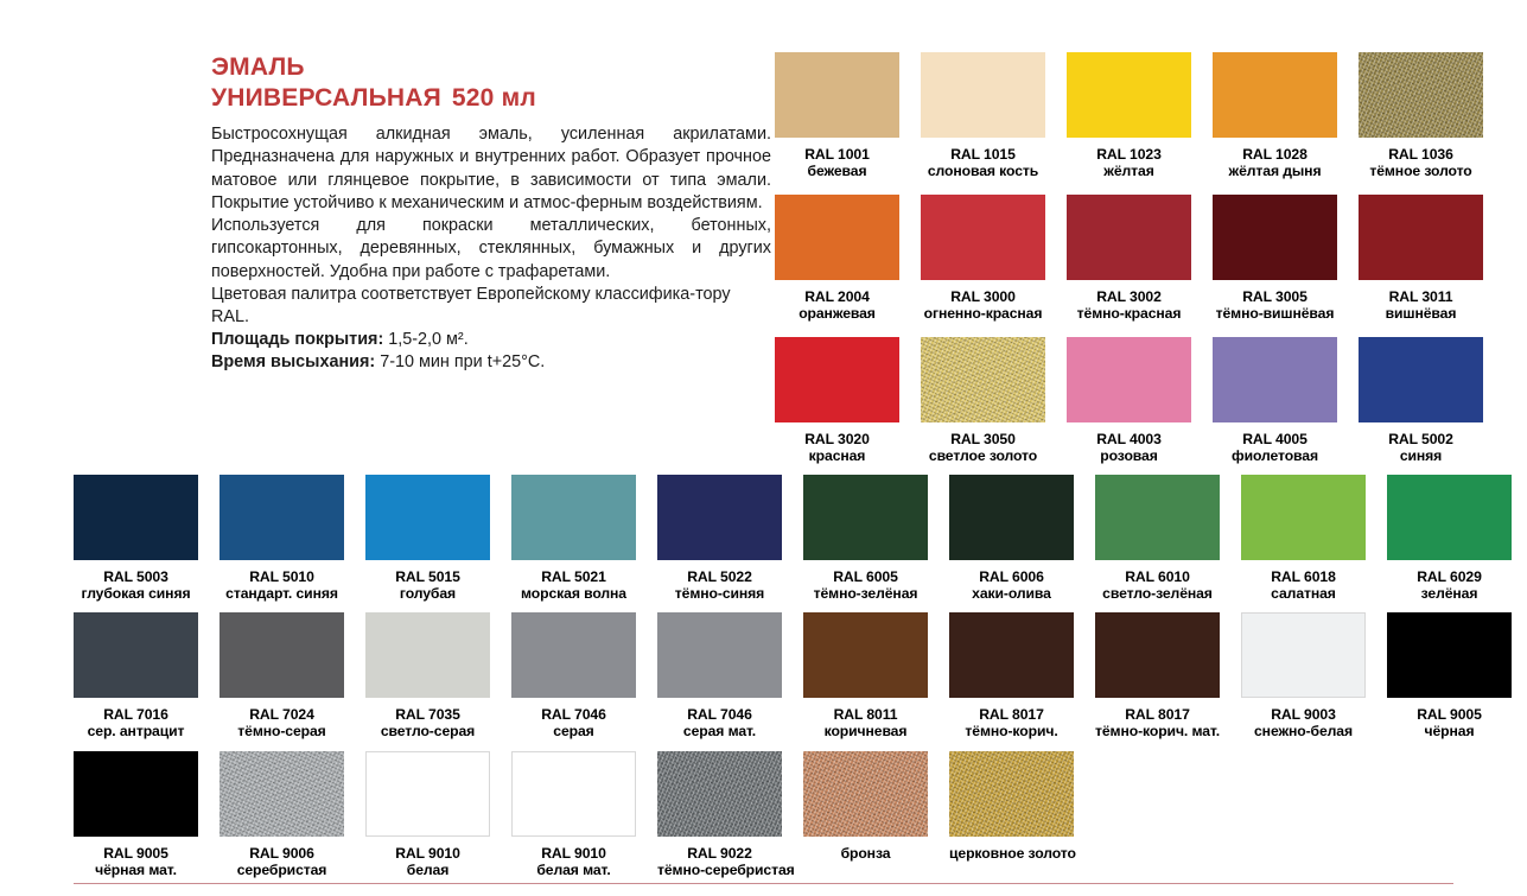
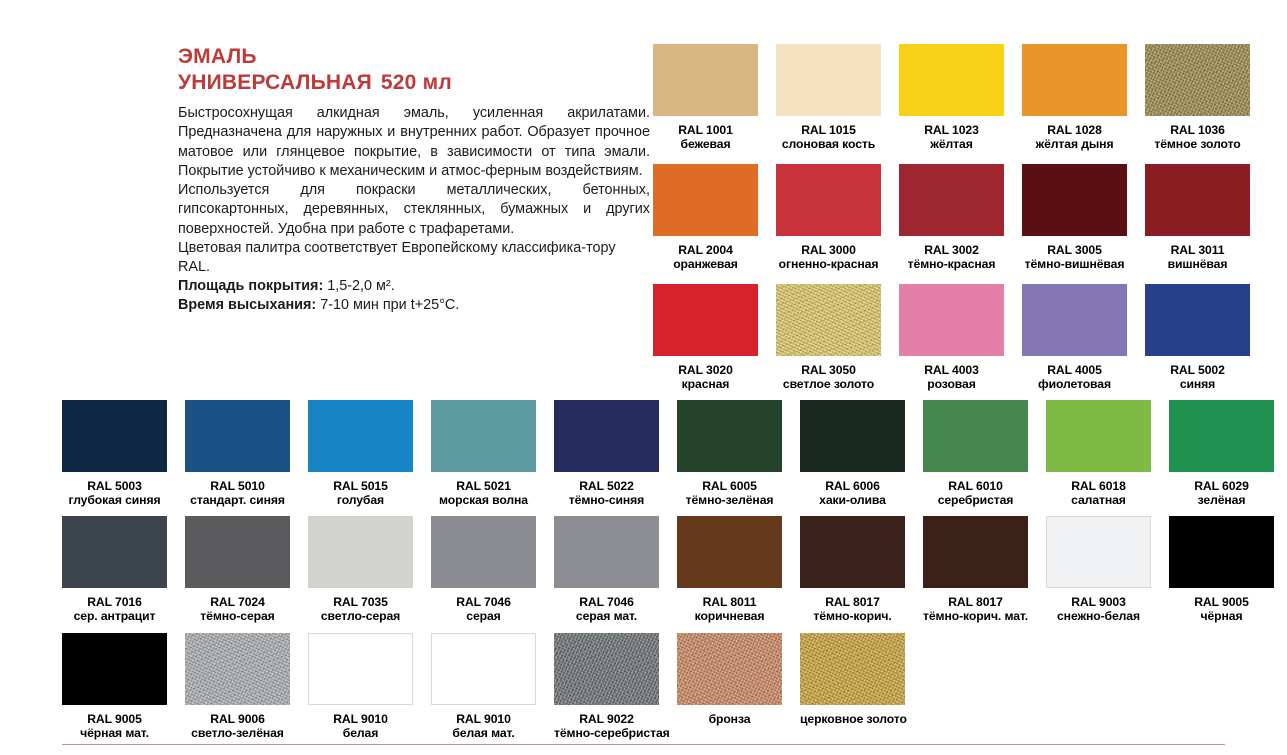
  ЭМАЛЬ
  УНИВЕРСАЛЬНАЯ 520 мл
  Быстросохнущая алкидная эмаль, усиленная акрилатами. Предназначена для наружных и внутренних работ. Образует прочное матовое или глянцевое покрытие, в зависимости от типа эмали. Покрытие устойчиво к механическим и атмос-ферным воздействиям.
  Используется для покраски металлических, бетонных, гипсокартонных, деревянных, стеклянных, бумажных и других поверхностей. Удобна при работе с трафаретами.
  Цветовая палитра соответствует Европейскому классифика-тору RAL.
  Площадь покрытия: 1,5-2,0 м².
  Время высыхания: 7-10 мин при t+25°C.
  RAL 1001
  бежевая
  RAL 1015
  слоновая кость
  RAL 1023
  жёлтая
  RAL 1028
  жёлтая дыня
  RAL 1036
  тёмное золото
  RAL 2004
  оранжевая
  RAL 3000
  огненно-красная
  RAL 3002
  тёмно-красная
  RAL 3005
  тёмно-вишнёвая
  RAL 3011
  вишнёвая
  RAL 3020
  красная
  RAL 3050
  светлое золото
  RAL 4003
  розовая
  RAL 4005
  фиолетовая
  RAL 5002
  синяя
  RAL 5003
  глубокая синяя
  RAL 5010
  стандарт. синяя
  RAL 5015
  голубая
  RAL 5021
  морская волна
  RAL 5022
  тёмно-синяя
  RAL 6005
  тёмно-зелёная
  RAL 6006
  хаки-олива
  RAL 6010
- светло-зелёная
+ серебристая
  RAL 6018
  салатная
  RAL 6029
  зелёная
  RAL 7016
  сер. антрацит
  RAL 7024
  тёмно-серая
  RAL 7035
  светло-серая
  RAL 7046
  серая
  RAL 7046
  серая мат.
  RAL 8011
  коричневая
  RAL 8017
  тёмно-корич.
  RAL 8017
  тёмно-корич. мат.
  RAL 9003
  снежно-белая
  RAL 9005
  чёрная
  RAL 9005
  чёрная мат.
  RAL 9006
- серебристая
+ светло-зелёная
  RAL 9010
  белая
  RAL 9010
  белая мат.
  RAL 9022
  тёмно-серебристая
  бронза
  церковное золото
